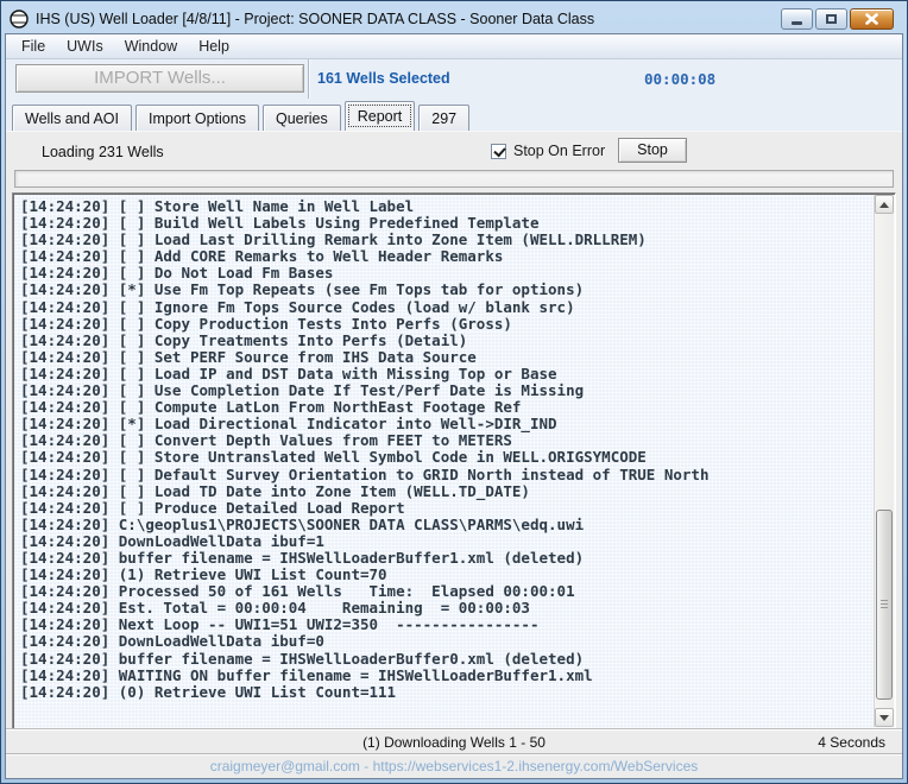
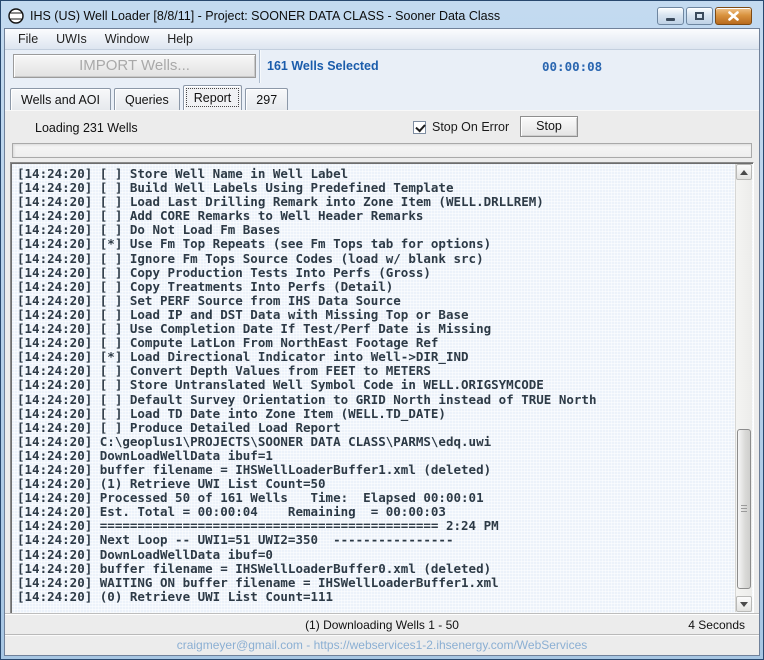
- IHS (US) Well Loader [4/8/11] - Project: SOONER DATA CLASS - Sooner Data Class
+ IHS (US) Well Loader [8/8/11] - Project: SOONER DATA CLASS - Sooner Data Class
  File
  UWIs
  Window
  Help
  IMPORT Wells...
  161 Wells Selected
  00:00:08
  Wells and AOI
- Import Options
  Queries
  Report
  297
  Loading 231 Wells
  Stop On Error
  Stop
  [14:24:20] [ ] Store Well Name in Well Label
  [14:24:20] [ ] Build Well Labels Using Predefined Template
  [14:24:20] [ ] Load Last Drilling Remark into Zone Item (WELL.DRLLREM)
  [14:24:20] [ ] Add CORE Remarks to Well Header Remarks
  [14:24:20] [ ] Do Not Load Fm Bases
  [14:24:20] [*] Use Fm Top Repeats (see Fm Tops tab for options)
  [14:24:20] [ ] Ignore Fm Tops Source Codes (load w/ blank src)
  [14:24:20] [ ] Copy Production Tests Into Perfs (Gross)
  [14:24:20] [ ] Copy Treatments Into Perfs (Detail)
  [14:24:20] [ ] Set PERF Source from IHS Data Source
  [14:24:20] [ ] Load IP and DST Data with Missing Top or Base
  [14:24:20] [ ] Use Completion Date If Test/Perf Date is Missing
  [14:24:20] [ ] Compute LatLon From NorthEast Footage Ref
  [14:24:20] [*] Load Directional Indicator into Well->DIR_IND
  [14:24:20] [ ] Convert Depth Values from FEET to METERS
  [14:24:20] [ ] Store Untranslated Well Symbol Code in WELL.ORIGSYMCODE
  [14:24:20] [ ] Default Survey Orientation to GRID North instead of TRUE North
  [14:24:20] [ ] Load TD Date into Zone Item (WELL.TD_DATE)
  [14:24:20] [ ] Produce Detailed Load Report
  [14:24:20] C:\geoplus1\PROJECTS\SOONER DATA CLASS\PARMS\edq.uwi
  [14:24:20] DownLoadWellData ibuf=1
  [14:24:20] buffer filename = IHSWellLoaderBuffer1.xml (deleted)
- [14:24:20] (1) Retrieve UWI List Count=70
+ [14:24:20] (1) Retrieve UWI List Count=50
  [14:24:20] Processed 50 of 161 Wells Time: Elapsed 00:00:01
  [14:24:20] Est. Total = 00:00:04 Remaining = 00:00:03
+ [14:24:20] ============================================= 2:24 PM
  [14:24:20] Next Loop -- UWI1=51 UWI2=350 ----------------
  [14:24:20] DownLoadWellData ibuf=0
  [14:24:20] buffer filename = IHSWellLoaderBuffer0.xml (deleted)
  [14:24:20] WAITING ON buffer filename = IHSWellLoaderBuffer1.xml
  [14:24:20] (0) Retrieve UWI List Count=111
  (1) Downloading Wells 1 - 50
  4 Seconds
  craigmeyer@gmail.com - https://webservices1-2.ihsenergy.com/WebServices
